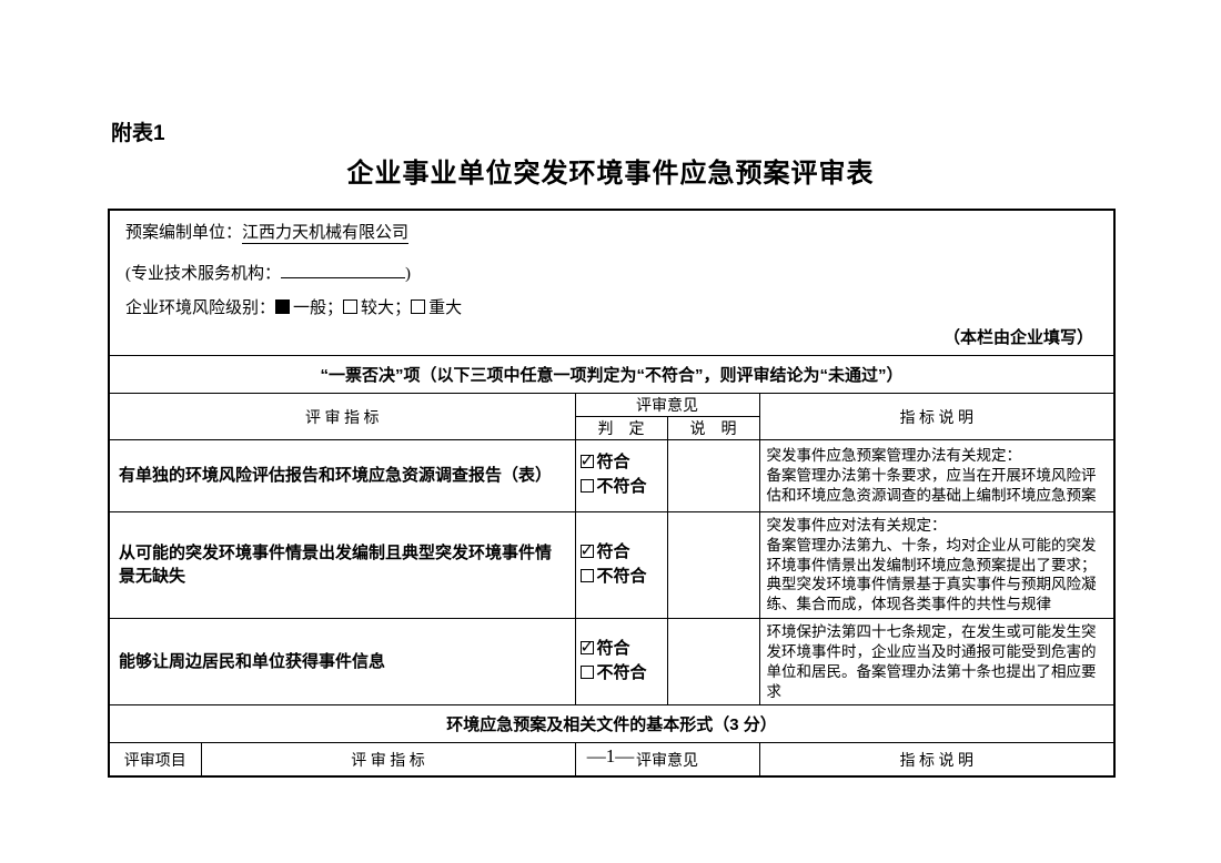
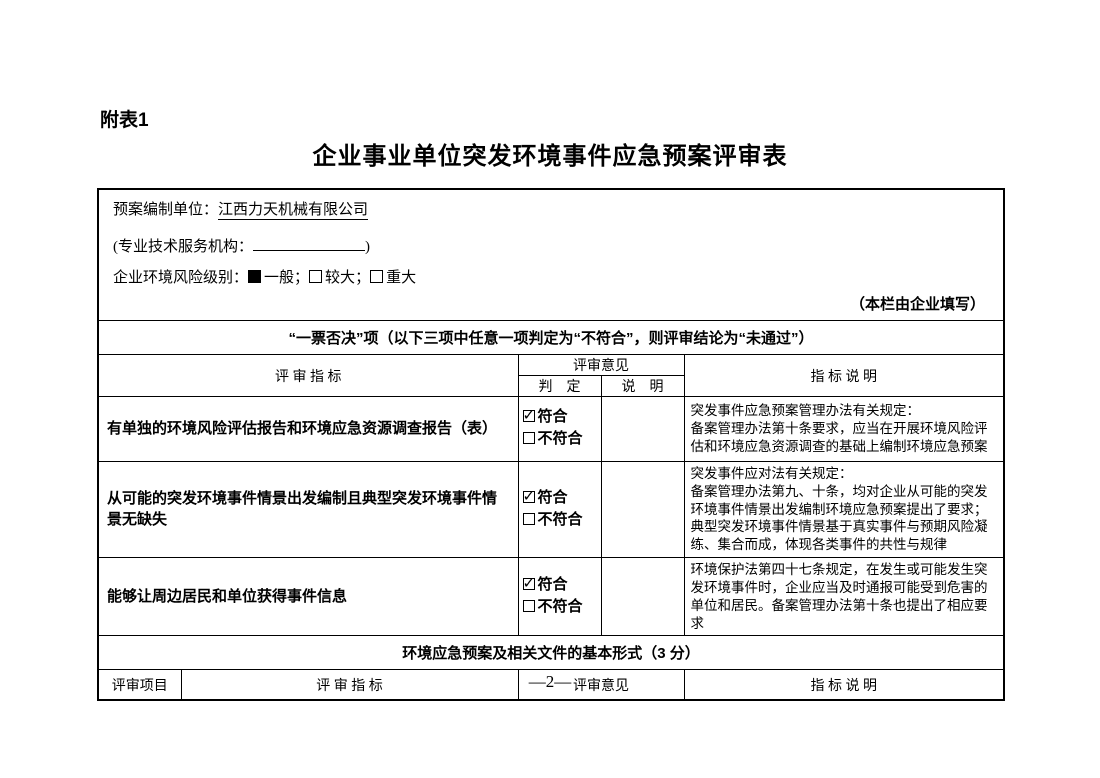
  附表1
  企业事业单位突发环境事件应急预案评审表
  预案编制单位：江西力天机械有限公司 (专业技术服务机构： ) 企业环境风险级别： 一般； 较大； 重大 （本栏由企业填写）
  “一票否决”项（以下三项中任意一项判定为“不符合”，则评审结论为“未通过”）
  评 审 指 标	评审意见	指 标 说 明
  判 定	说 明
  有单独的环境风险评估报告和环境应急资源调查报告（表）	符合 不符合		突发事件应急预案管理办法有关规定： 备案管理办法第十条要求，应当在开展环境风险评估和环境应急资源调查的基础上编制环境应急预案
  从可能的突发环境事件情景出发编制且典型突发环境事件情景无缺失	符合 不符合		突发事件应对法有关规定： 备案管理办法第九、十条，均对企业从可能的突发环境事件情景出发编制环境应急预案提出了要求； 典型突发环境事件情景基于真实事件与预期风险凝练、集合而成，体现各类事件的共性与规律
  能够让周边居民和单位获得事件信息	符合 不符合		环境保护法第四十七条规定，在发生或可能发生突发环境事件时，企业应当及时通报可能受到危害的单位和居民。备案管理办法第十条也提出了相应要求
  环境应急预案及相关文件的基本形式（3 分）
  评审项目	评 审 指 标	评审意见	指 标 说 明
- —1—
+ —2—
